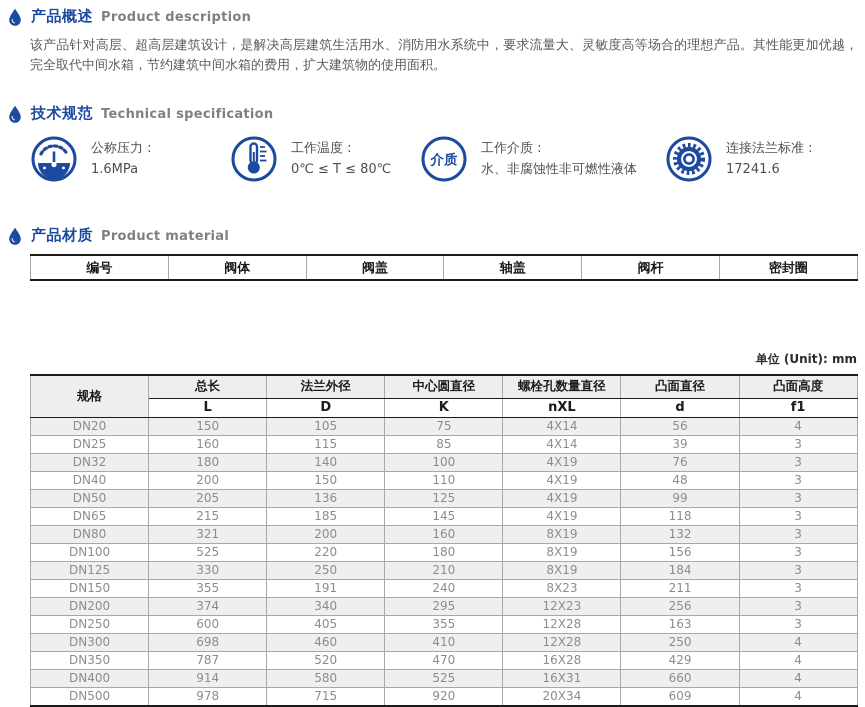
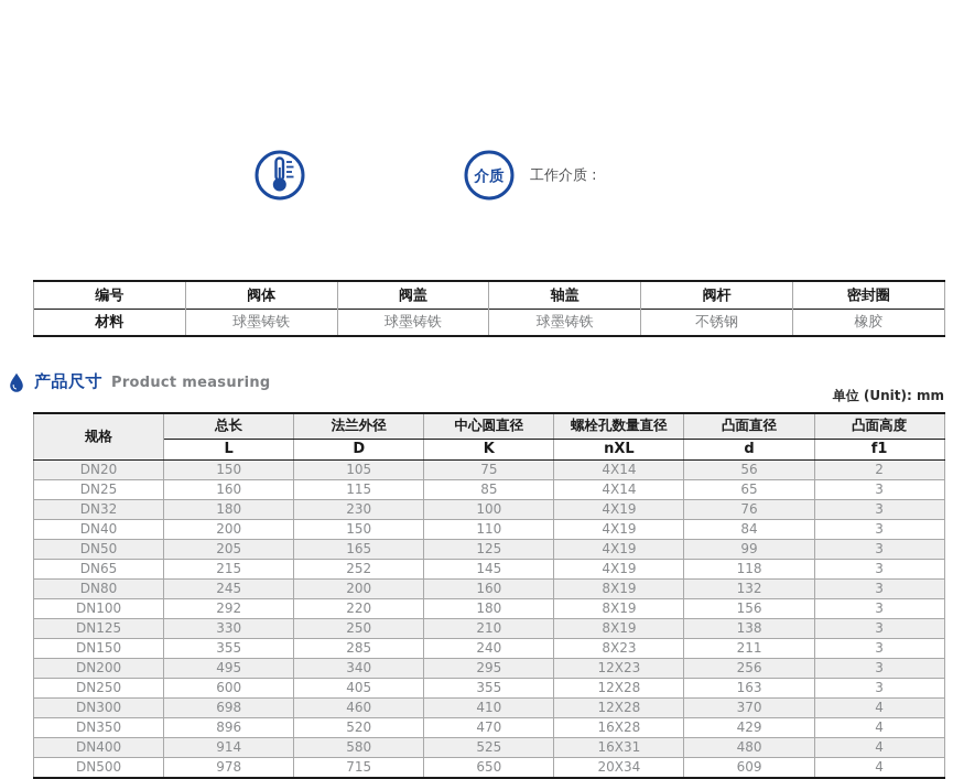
- 产品概述
- Product description
- 该产品针对高层、超高层建筑设计，是解决高层建筑生活用水、消防用水系统中，要求流量大、灵敏度高等场合的理想产品。其性能更加优越，完全取代中间水箱，节约建筑中间水箱的费用，扩大建筑物的使用面积。
- 技术规范
- Technical specification
- 公称压力 :
- 1.6MPa
- 工作温度 :
- 0℃ ≤ T ≤ 80℃
  介质
  工作介质 :
- 水、非腐蚀性非可燃性液体
- 连接法兰标准 :
- 17241.6
- 产品材质
- Product material
  编号	阀体	阀盖	轴盖	阀杆	密封圈
+ 材料	球墨铸铁	球墨铸铁	球墨铸铁	不锈钢	橡胶
+ 产品尺寸
+ Product measuring
  单位 (Unit): mm
  规格	总长	法兰外径	中心圆直径	螺栓孔数量直径	凸面直径	凸面高度
  L	D	K	nXL	d	f1
- DN20	150	105	75	4X14	56	4
+ DN20	150	105	75	4X14	56	2
- DN25	160	115	85	4X14	39	3
+ DN25	160	115	85	4X14	65	3
- DN32	180	140	100	4X19	76	3
+ DN32	180	230	100	4X19	76	3
- DN40	200	150	110	4X19	48	3
+ DN40	200	150	110	4X19	84	3
- DN50	205	136	125	4X19	99	3
+ DN50	205	165	125	4X19	99	3
- DN65	215	185	145	4X19	118	3
+ DN65	215	252	145	4X19	118	3
- DN80	321	200	160	8X19	132	3
+ DN80	245	200	160	8X19	132	3
- DN100	525	220	180	8X19	156	3
+ DN100	292	220	180	8X19	156	3
- DN125	330	250	210	8X19	184	3
+ DN125	330	250	210	8X19	138	3
- DN150	355	191	240	8X23	211	3
+ DN150	355	285	240	8X23	211	3
- DN200	374	340	295	12X23	256	3
+ DN200	495	340	295	12X23	256	3
  DN250	600	405	355	12X28	163	3
- DN300	698	460	410	12X28	250	4
+ DN300	698	460	410	12X28	370	4
- DN350	787	520	470	16X28	429	4
+ DN350	896	520	470	16X28	429	4
- DN400	914	580	525	16X31	660	4
+ DN400	914	580	525	16X31	480	4
- DN500	978	715	920	20X34	609	4
+ DN500	978	715	650	20X34	609	4
